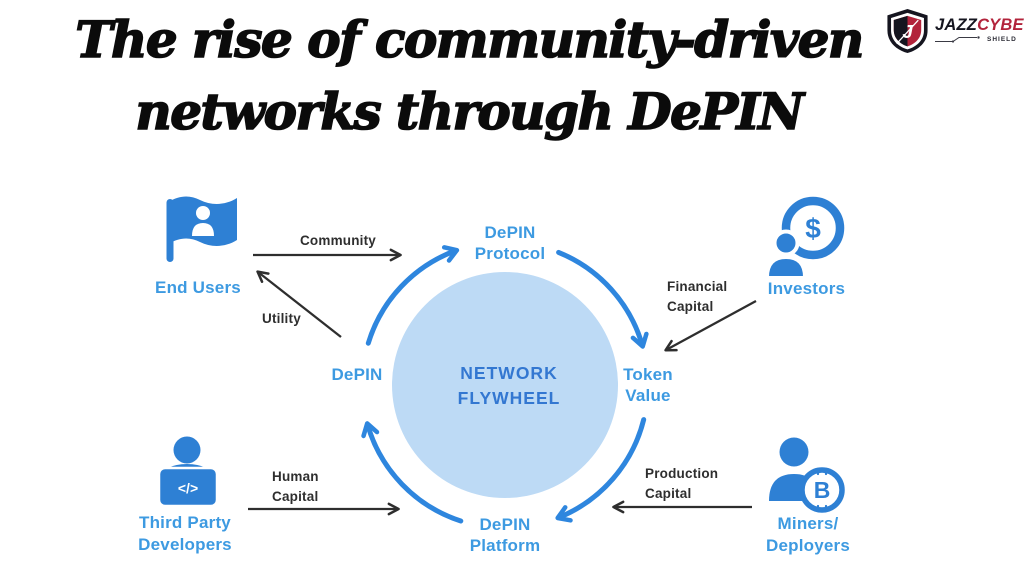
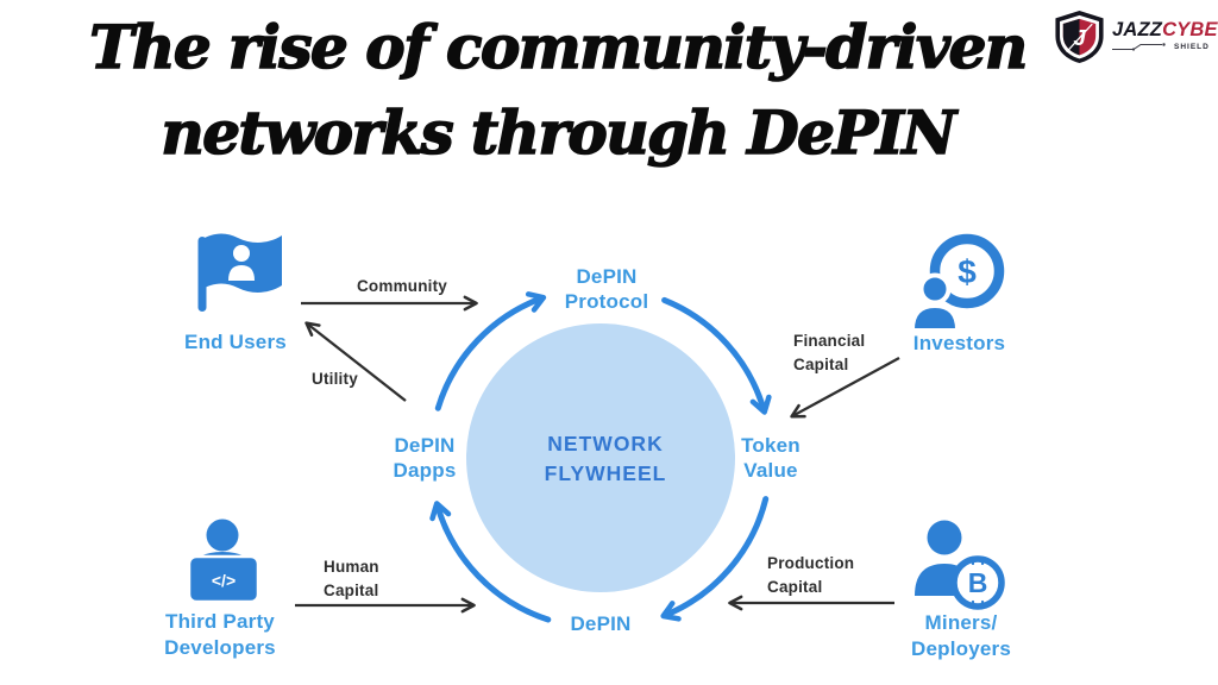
  The rise of community-driven
  networks through DePIN
  JAZZCYBE
  $
  </>
  B
  DePIN
  Protocol
  Token
  Value
  DePIN
+ Dapps
  DePIN
- Platform
  NETWORK
  FLYWHEEL
  End Users
  Investors
  Third Party
  Developers
  Miners/
  Deployers
  Community
  Utility
  Financial
  Capital
  Human
  Capital
  Production
  Capital
